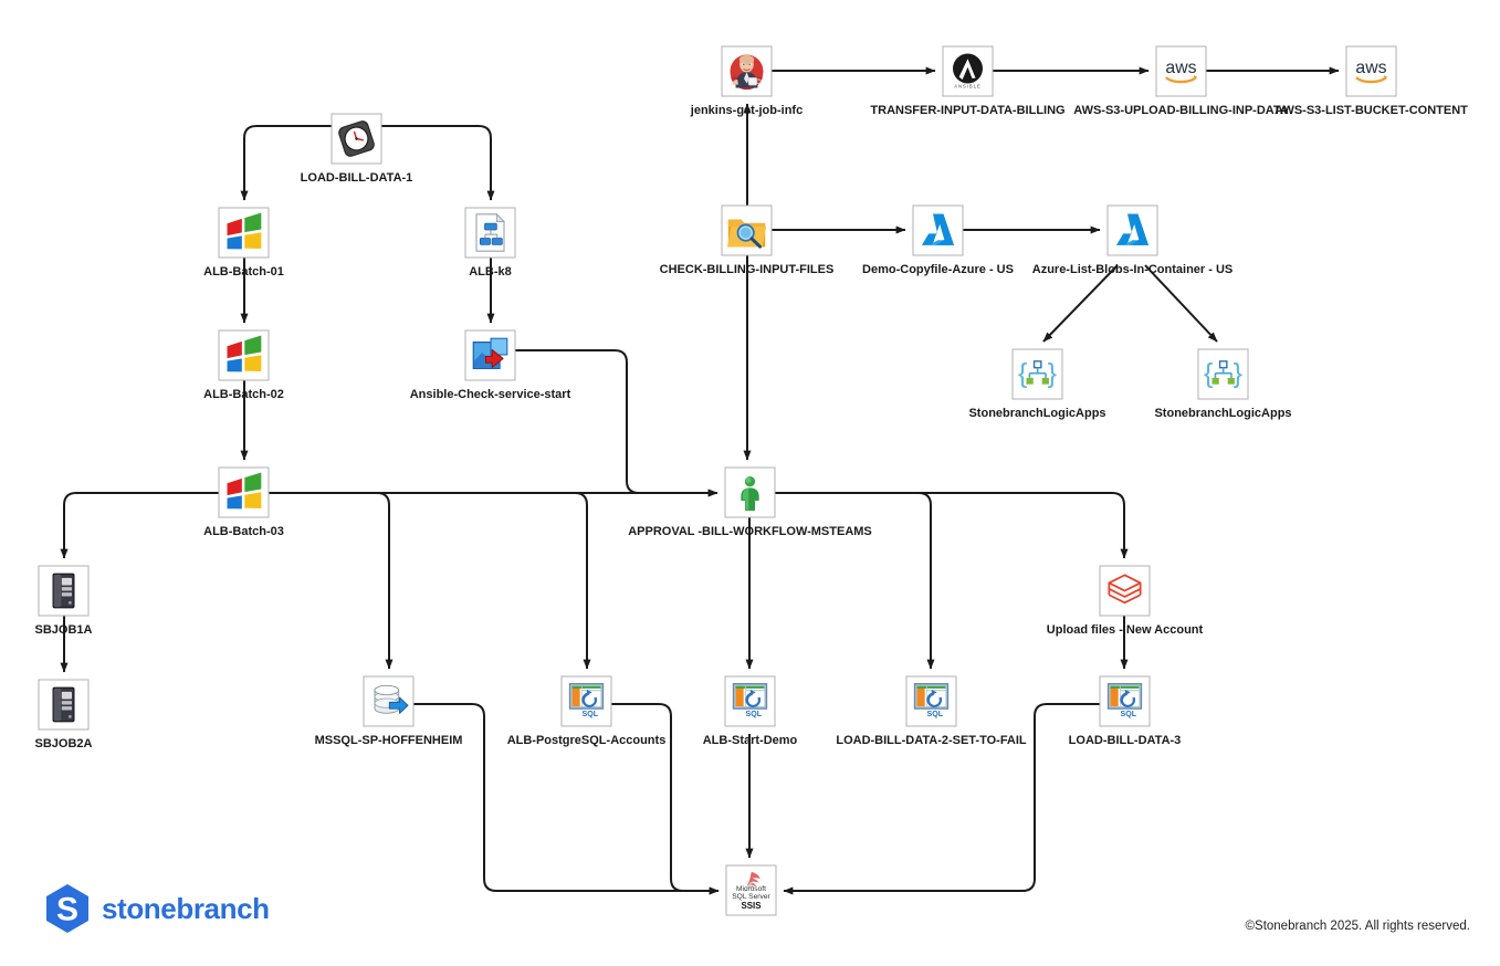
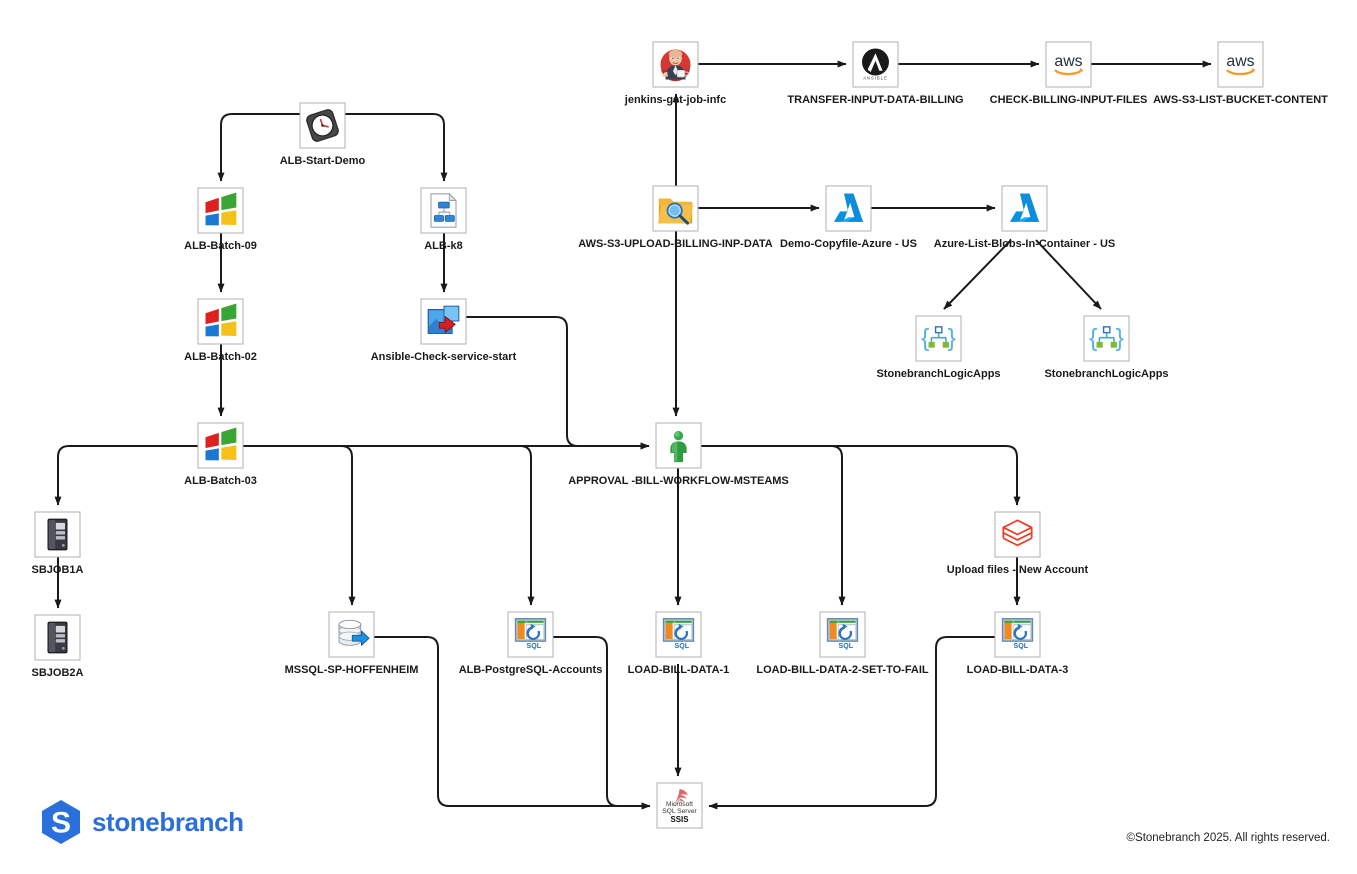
- LOAD-BILL-DATA-1
+ ALB-Start-Demo
- ALB-Batch-01
+ ALB-Batch-09
  ALB-k8
  ALB-Batch-02
  Ansible-Check-service-start
  ALB-Batch-03
  SBJOB1A
  SBJOB2A
  jenkins-get-job-infc
  TRANSFER-INPUT-DATA-BILLING
- AWS-S3-UPLOAD-BILLING-INP-DATA
+ CHECK-BILLING-INPUT-FILES
  AWS-S3-LIST-BUCKET-CONTENT
- CHECK-BILLING-INPUT-FILES
+ AWS-S3-UPLOAD-BILLING-INP-DATA
  Demo-Copyfile-Azure - US
  Azure-List-Blobs-In-Container - US
  StonebranchLogicApps
  StonebranchLogicApps
  APPROVAL -BILL-WORKFLOW-MSTEAMS
  Upload files - New Account
  MSSQL-SP-HOFFENHEIM
  ALB-PostgreSQL-Accounts
- ALB-Start-Demo
+ LOAD-BILL-DATA-1
  LOAD-BILL-DATA-2-SET-TO-FAIL
  LOAD-BILL-DATA-3
  stonebranch
  ©Stonebranch 2025. All rights reserved.
